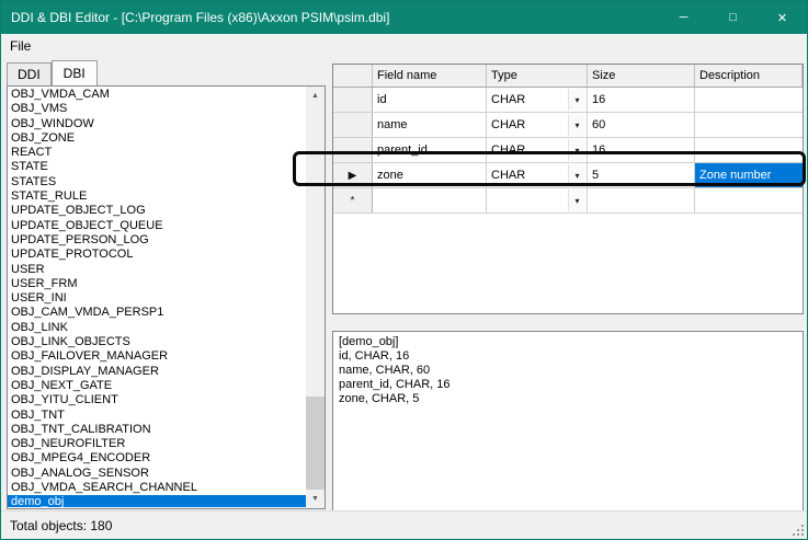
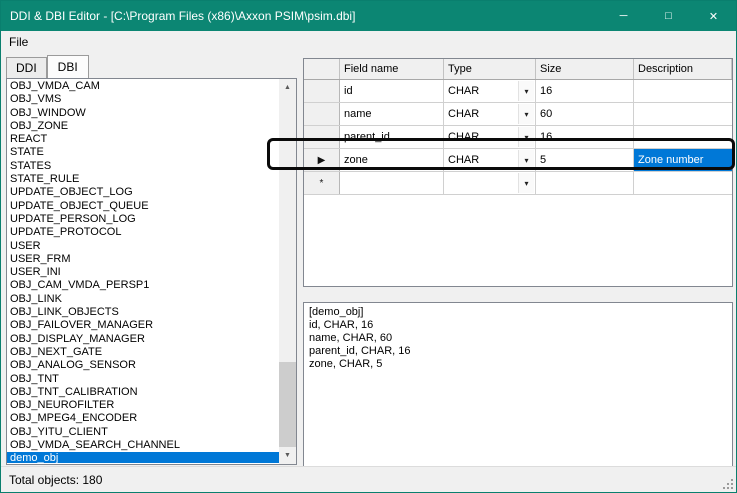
  DDI & DBI Editor - [C:\Program Files (x86)\Axxon PSIM\psim.dbi]
  ─
  □
  ✕
  File
  DDI
  DBI
  OBJ_VMDA_CAM
  OBJ_VMS
  OBJ_WINDOW
  OBJ_ZONE
  REACT
  STATE
  STATES
  STATE_RULE
  UPDATE_OBJECT_LOG
  UPDATE_OBJECT_QUEUE
  UPDATE_PERSON_LOG
  UPDATE_PROTOCOL
  USER
  USER_FRM
  USER_INI
  OBJ_CAM_VMDA_PERSP1
  OBJ_LINK
  OBJ_LINK_OBJECTS
  OBJ_FAILOVER_MANAGER
  OBJ_DISPLAY_MANAGER
  OBJ_NEXT_GATE
- OBJ_YITU_CLIENT
+ OBJ_ANALOG_SENSOR
  OBJ_TNT
  OBJ_TNT_CALIBRATION
  OBJ_NEUROFILTER
  OBJ_MPEG4_ENCODER
- OBJ_ANALOG_SENSOR
+ OBJ_YITU_CLIENT
  OBJ_VMDA_SEARCH_CHANNEL
  demo_obj
  Field name
  Type
  Size
  Description
  id
  CHAR
  ▾
  16
  name
  CHAR
  ▾
  60
  parent_id
  CHAR
  ▾
  16
  ▶
  zone
  CHAR
  ▾
  5
  Zone number
  *
  ▾
  [demo_obj]
  id, CHAR, 16
  name, CHAR, 60
  parent_id, CHAR, 16
  zone, CHAR, 5
  Total objects: 180
